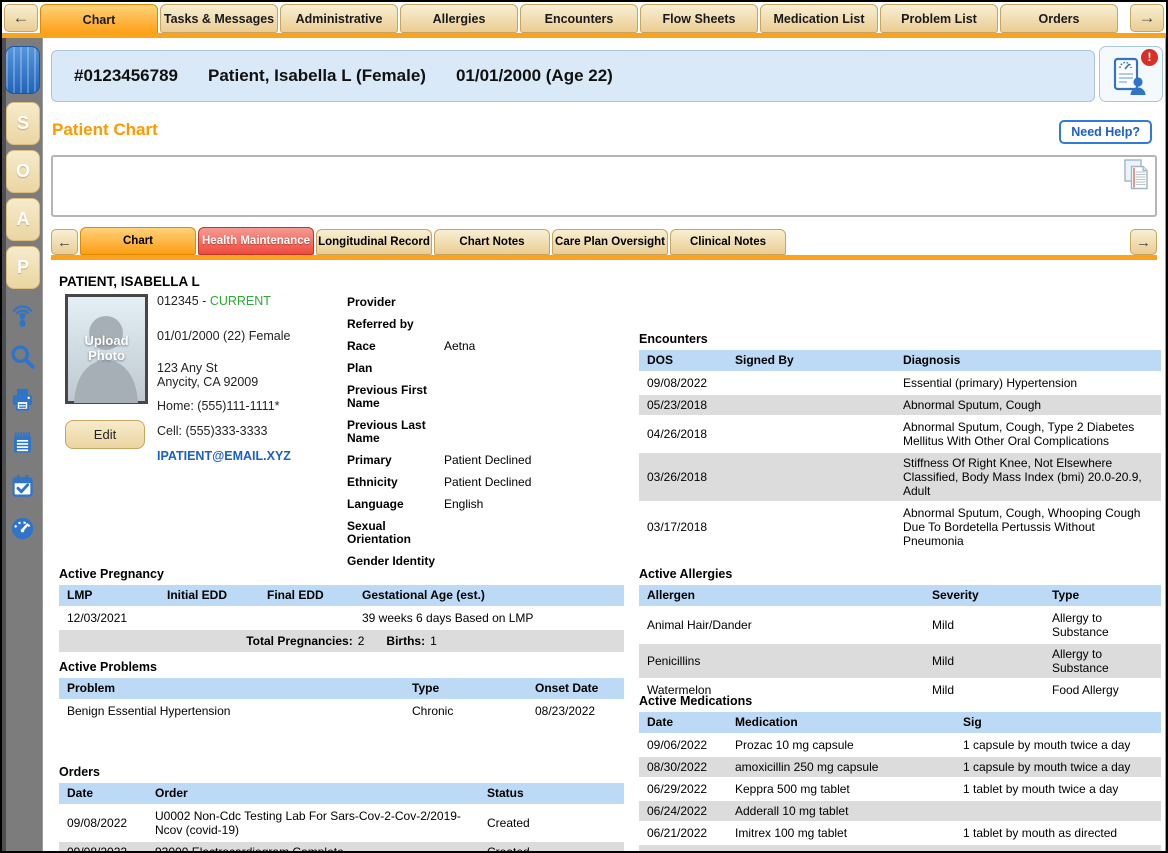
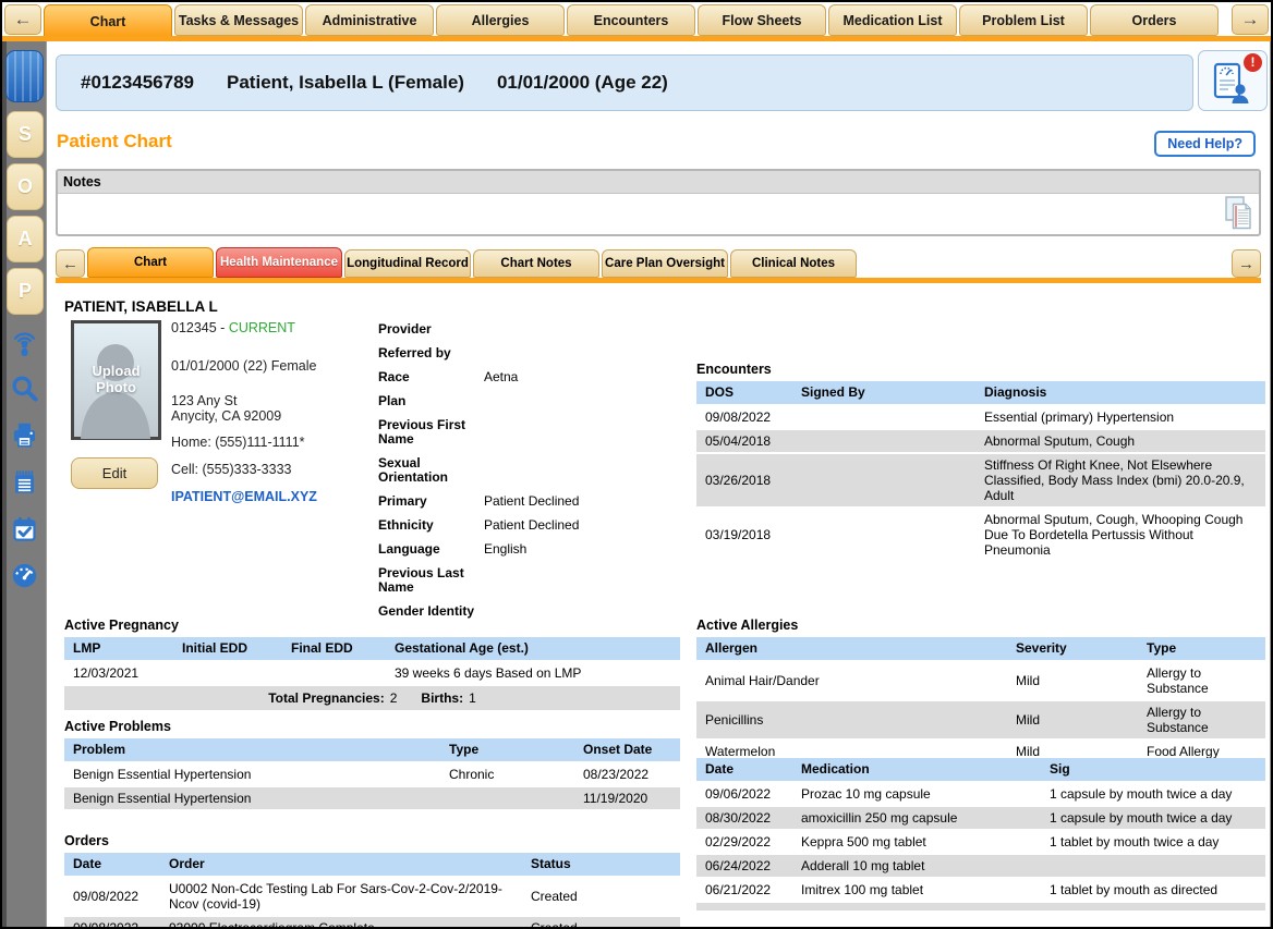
  ←
  Chart
  Tasks & Messages
  Administrative
  Allergies
  Encounters
  Flow Sheets
  Medication List
  Problem List
  Orders
  →
  S
  O
  A
  P
  #0123456789
  Patient, Isabella L (Female)
  01/01/2000 (Age 22)
  !
  Patient Chart
  Need Help?
+ Notes
  ←
  Chart
  Health Maintenance
  Longitudinal Record
  Chart Notes
  Care Plan Oversight
  Clinical Notes
  →
  PATIENT, ISABELLA L
  Upload
  Photo
  Edit
  012345 - CURRENT
  01/01/2000 (22) Female
  123 Any St
  Anycity, CA 92009
  Home: (555)111-1111*
  Cell: (555)333-3333
  IPATIENT@EMAIL.XYZ
  Provider
  Referred by
  Race
  Aetna
  Plan
  Previous First Name
- Previous Last Name
+ Sexual Orientation
  Primary
  Patient Declined
  Ethnicity
  Patient Declined
  Language
  English
- Sexual Orientation
+ Previous Last Name
  Gender Identity
  Encounters
  DOS	Signed By	Diagnosis
  09/08/2022		Essential (primary) Hypertension
- 05/23/2018		Abnormal Sputum, Cough
+ 05/04/2018		Abnormal Sputum, Cough
- 04/26/2018		Abnormal Sputum, Cough, Type 2 Diabetes Mellitus With Other Oral Complications
  03/26/2018		Stiffness Of Right Knee, Not Elsewhere Classified, Body Mass Index (bmi) 20.0-20.9, Adult
- 03/17/2018		Abnormal Sputum, Cough, Whooping Cough Due To Bordetella Pertussis Without Pneumonia
+ 03/19/2018		Abnormal Sputum, Cough, Whooping Cough Due To Bordetella Pertussis Without Pneumonia
  Active Pregnancy
  LMP	Initial EDD	Final EDD	Gestational Age (est.)
  12/03/2021			39 weeks 6 days Based on LMP
  Total Pregnancies: 2 Births: 1
  Active Problems
  Problem	Type	Onset Date
  Benign Essential Hypertension	Chronic	08/23/2022
+ Benign Essential Hypertension		11/19/2020
  Orders
  Date	Order	Status
  09/08/2022	U0002 Non-Cdc Testing Lab For Sars-Cov-2-Cov-2/2019-Ncov (covid-19)	Created
  Active Allergies
  Allergen	Severity	Type
  Animal Hair/Dander	Mild	Allergy to Substance
  Penicillins	Mild	Allergy to Substance
  Watermelon	Mild	Food Allergy
- Active Medications
  Date	Medication	Sig
  09/06/2022	Prozac 10 mg capsule	1 capsule by mouth twice a day
  08/30/2022	amoxicillin 250 mg capsule	1 capsule by mouth twice a day
- 06/29/2022	Keppra 500 mg tablet	1 tablet by mouth twice a day
+ 02/29/2022	Keppra 500 mg tablet	1 tablet by mouth twice a day
  06/24/2022	Adderall 10 mg tablet
  06/21/2022	Imitrex 100 mg tablet	1 tablet by mouth as directed
